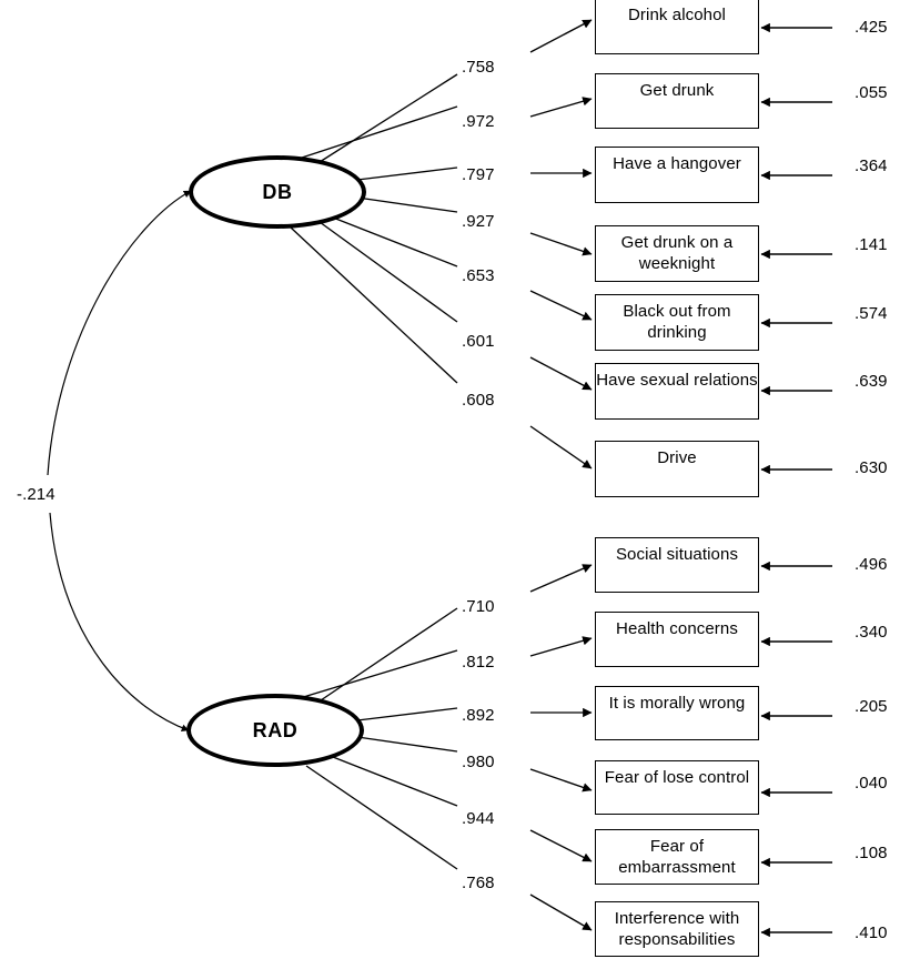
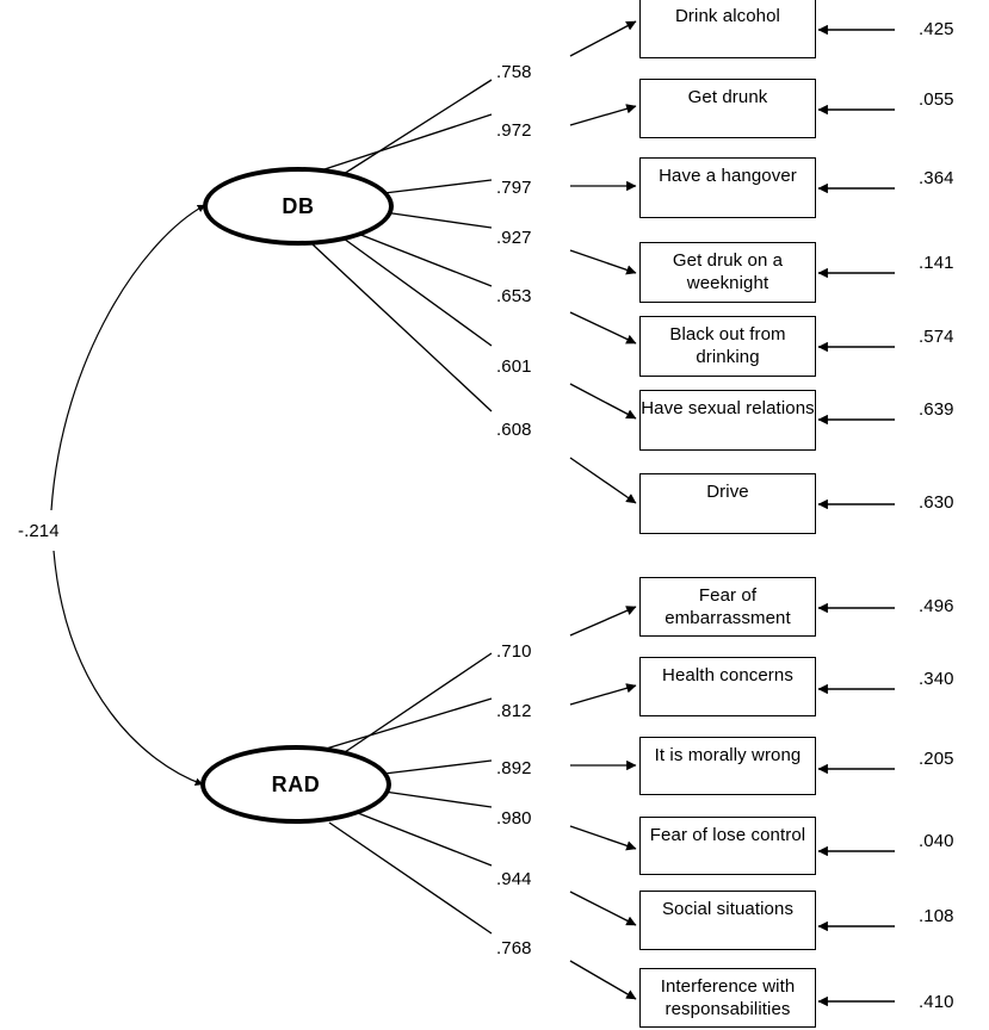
  DB
  RAD
  -.214
  Drink alcohol
  Get drunk
  Have a hangover
- Get drunk on a weeknight
+ Get druk on a weeknight
  Black out from drinking
  Have sexual relations
  Drive
- Social situations
+ Fear of embarrassment
  Health concerns
  It is morally wrong
  Fear of lose control
- Fear of embarrassment
+ Social situations
  Interference with responsabilities
  .758
  .972
  .797
  .927
  .653
  .601
  .608
  .710
  .812
  .892
  .980
  .944
  .768
  .425
  .055
  .364
  .141
  .574
  .639
  .630
  .496
  .340
  .205
  .040
  .108
  .410
